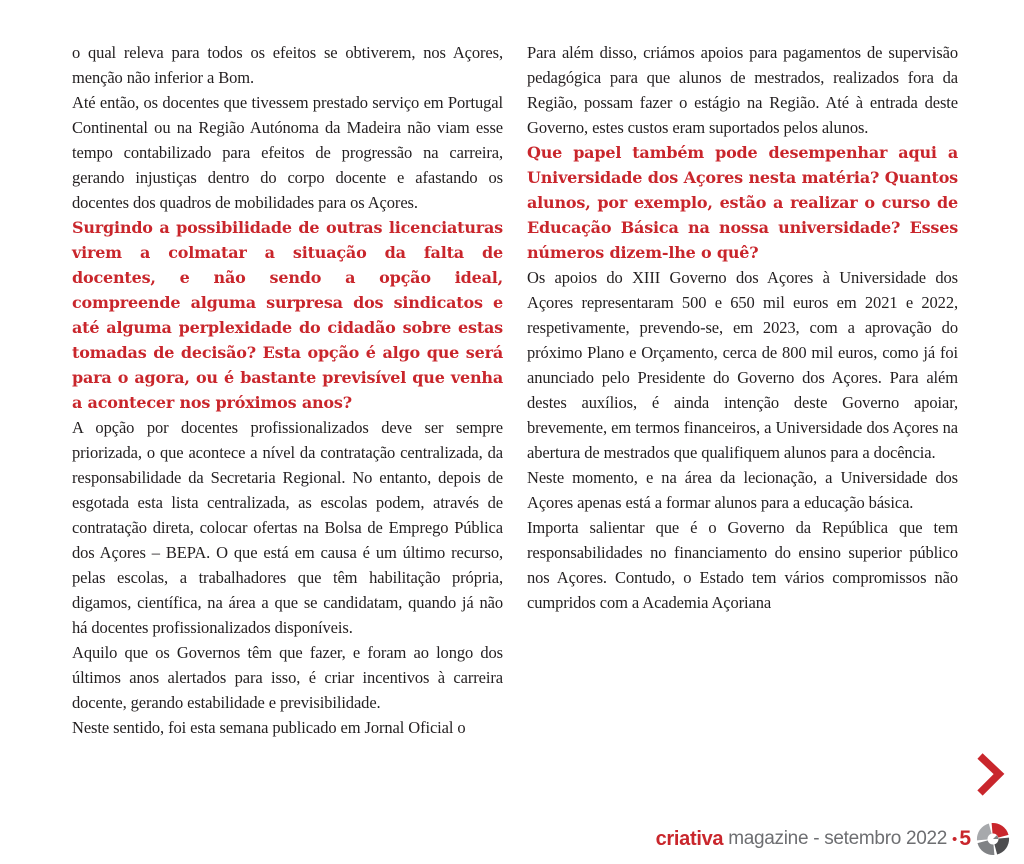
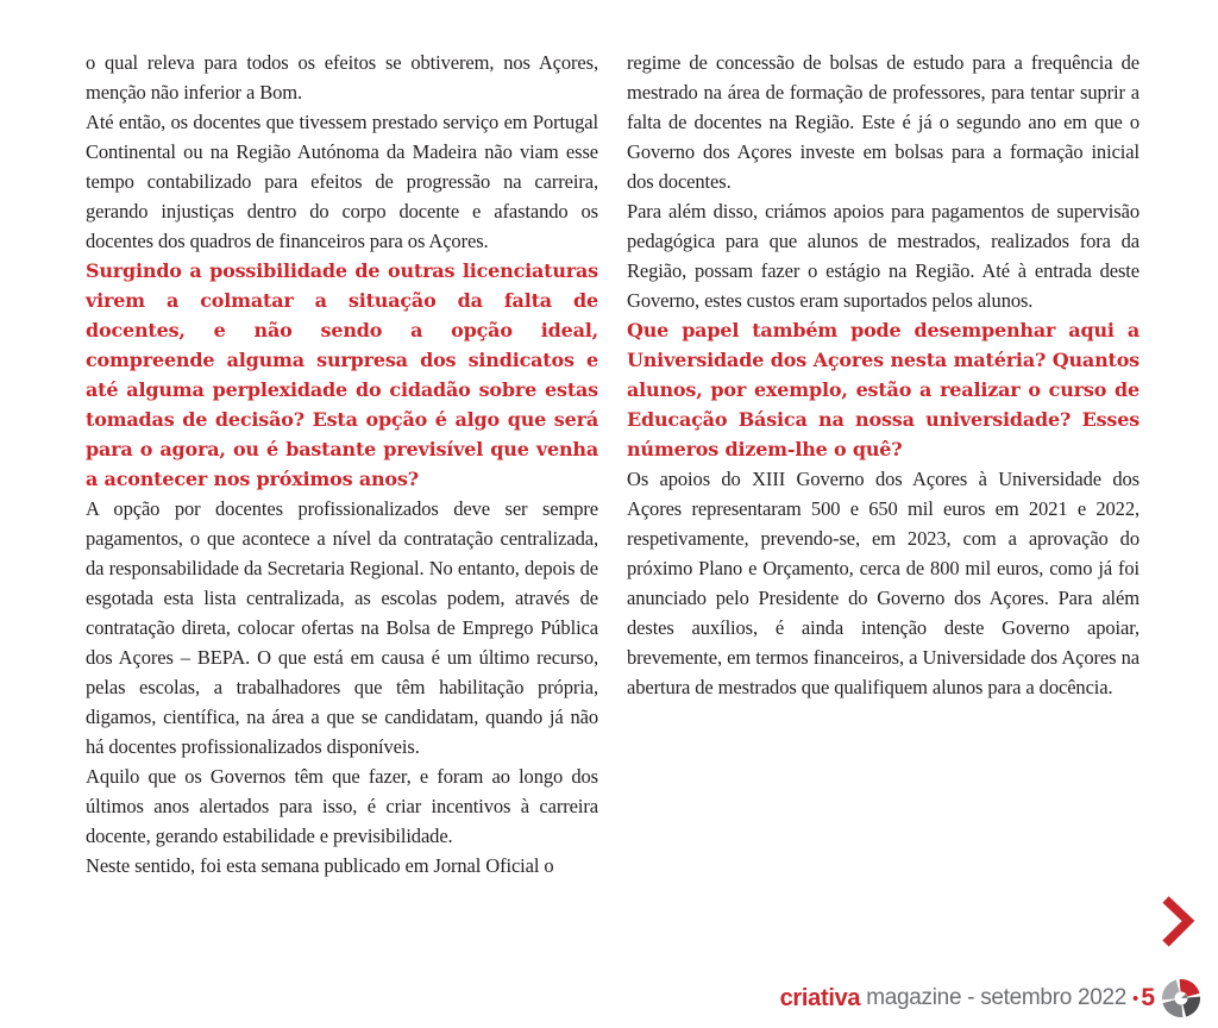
  o qual releva para todos os efeitos se obtiverem, nos Açores, menção não inferior a Bom.
- Até então, os docentes que tivessem prestado serviço em Portugal Continental ou na Região Autónoma da Madeira não viam esse tempo contabilizado para efeitos de progressão na carreira, gerando injustiças dentro do corpo docente e afastando os docentes dos quadros de mobilidades para os Açores.
+ Até então, os docentes que tivessem prestado serviço em Portugal Continental ou na Região Autónoma da Madeira não viam esse tempo contabilizado para efeitos de progressão na carreira, gerando injustiças dentro do corpo docente e afastando os docentes dos quadros de financeiros para os Açores.
  Surgindo a possibilidade de outras licenciaturas virem a colmatar a situação da falta de docentes, e não sendo a opção ideal, compreende alguma surpresa dos sindicatos e até alguma perplexidade do cidadão sobre estas tomadas de decisão? Esta opção é algo que será para o agora, ou é bastante previsível que venha a acontecer nos próximos anos?
- A opção por docentes profissionalizados deve ser sempre priorizada, o que acontece a nível da contratação centralizada, da responsabilidade da Secretaria Regional. No entanto, depois de esgotada esta lista centralizada, as escolas podem, através de contratação direta, colocar ofertas na Bolsa de Emprego Pública dos Açores – BEPA. O que está em causa é um último recurso, pelas escolas, a trabalhadores que têm habilitação própria, digamos, científica, na área a que se candidatam, quando já não há docentes profissionalizados disponíveis.
+ A opção por docentes profissionalizados deve ser sempre pagamentos, o que acontece a nível da contratação centralizada, da responsabilidade da Secretaria Regional. No entanto, depois de esgotada esta lista centralizada, as escolas podem, através de contratação direta, colocar ofertas na Bolsa de Emprego Pública dos Açores – BEPA. O que está em causa é um último recurso, pelas escolas, a trabalhadores que têm habilitação própria, digamos, científica, na área a que se candidatam, quando já não há docentes profissionalizados disponíveis.
  Aquilo que os Governos têm que fazer, e foram ao longo dos últimos anos alertados para isso, é criar incentivos à carreira docente, gerando estabilidade e previsibilidade.
  Neste sentido, foi esta semana publicado em Jornal Oficial o
+ regime de concessão de bolsas de estudo para a frequência de mestrado na área de formação de professores, para tentar suprir a falta de docentes na Região. Este é já o segundo ano em que o Governo dos Açores investe em bolsas para a formação inicial dos docentes.
  Para além disso, criámos apoios para pagamentos de supervisão pedagógica para que alunos de mestrados, realizados fora da Região, possam fazer o estágio na Região. Até à entrada deste Governo, estes custos eram suportados pelos alunos.
  Que papel também pode desempenhar aqui a Universidade dos Açores nesta matéria? Quantos alunos, por exemplo, estão a realizar o curso de Educação Básica na nossa universidade? Esses números dizem-lhe o quê?
  Os apoios do XIII Governo dos Açores à Universidade dos Açores representaram 500 e 650 mil euros em 2021 e 2022, respetivamente, prevendo-se, em 2023, com a aprovação do próximo Plano e Orçamento, cerca de 800 mil euros, como já foi anunciado pelo Presidente do Governo dos Açores. Para além destes auxílios, é ainda intenção deste Governo apoiar, brevemente, em termos financeiros, a Universidade dos Açores na abertura de mestrados que qualifiquem alunos para a docência.
- Neste momento, e na área da lecionação, a Universidade dos Açores apenas está a formar alunos para a educação básica.
- Importa salientar que é o Governo da República que tem responsabilidades no financiamento do ensino superior público nos Açores. Contudo, o Estado tem vários compromissos não cumpridos com a Academia Açoriana
  criativa
  magazine - setembro 2022
  •
  5
